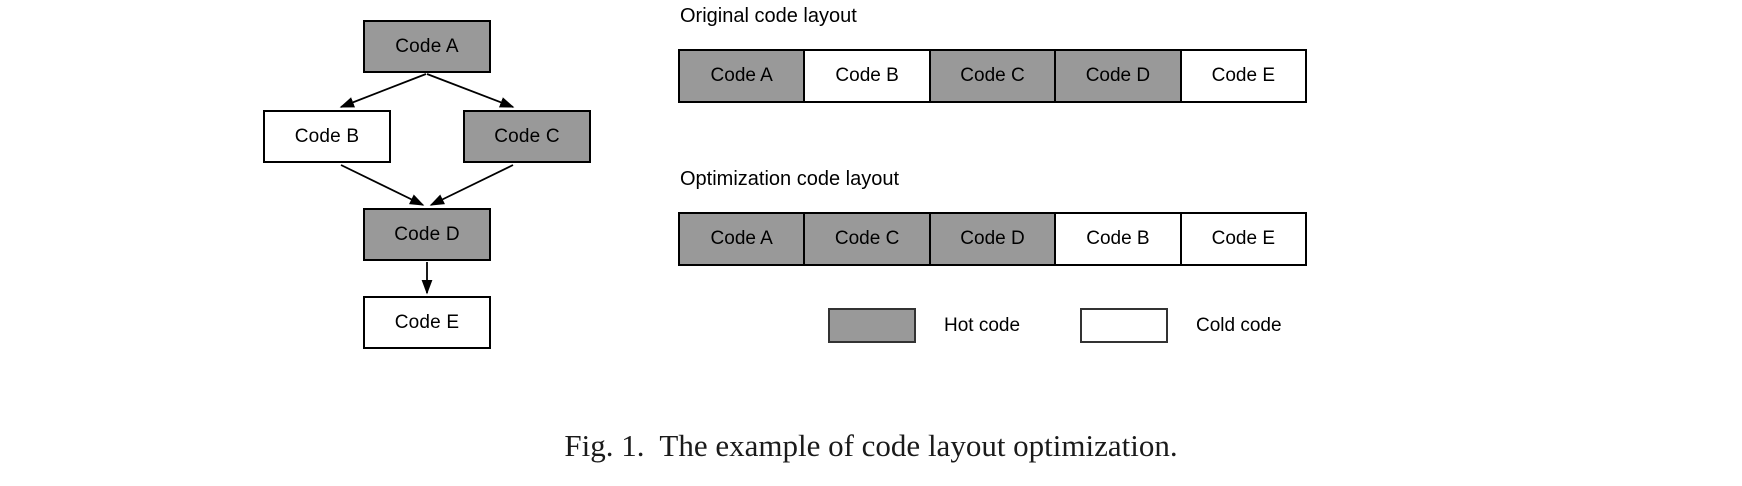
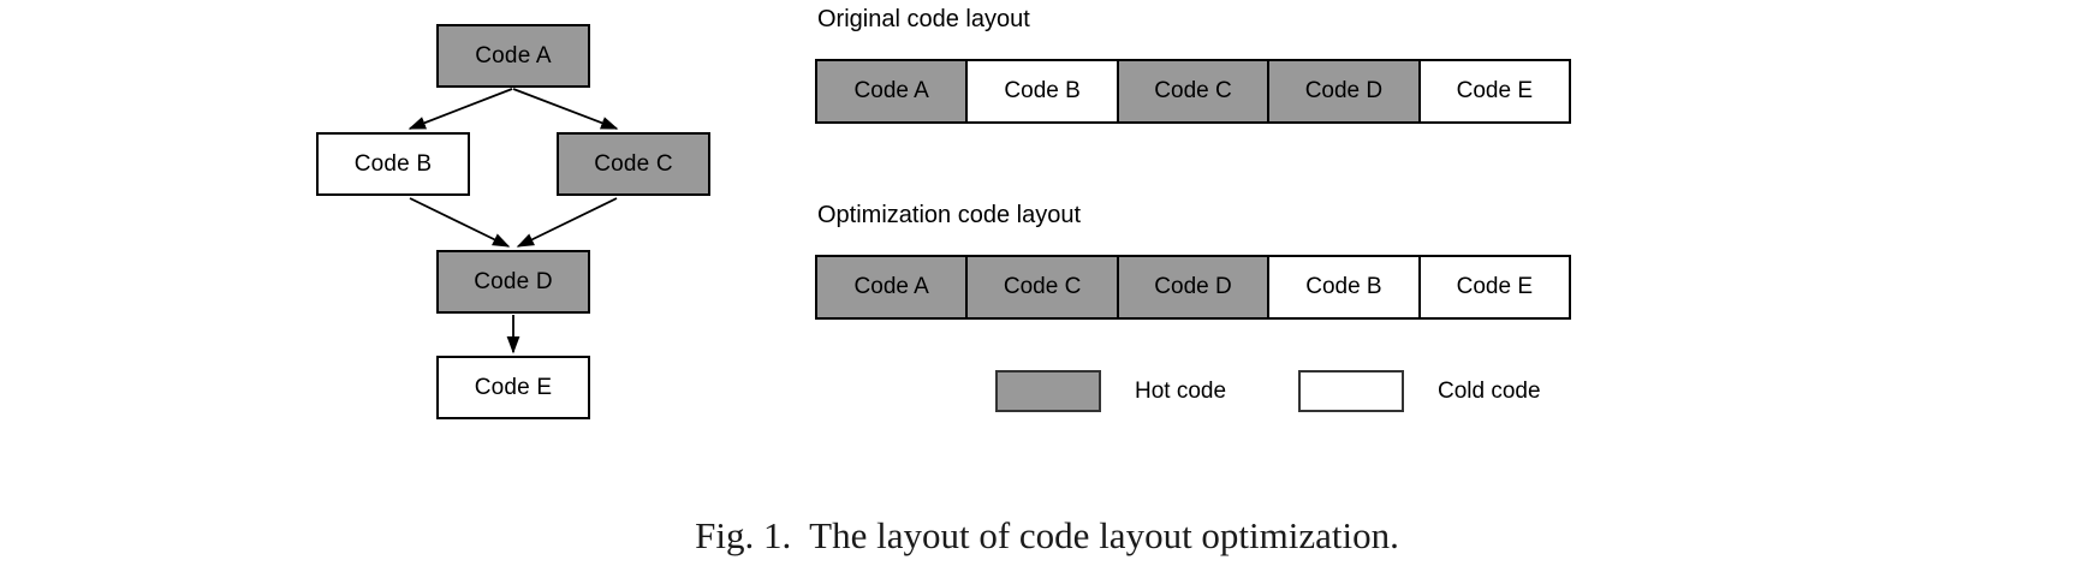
  Code A
  Code B
  Code C
  Code D
  Code E
  Original code layout
  Code A
  Code B
  Code C
  Code D
  Code E
  Optimization code layout
  Code A
  Code C
  Code D
  Code B
  Code E
  Hot code
  Cold code
- Fig. 1. The example of code layout optimization.
+ Fig. 1. The layout of code layout optimization.
